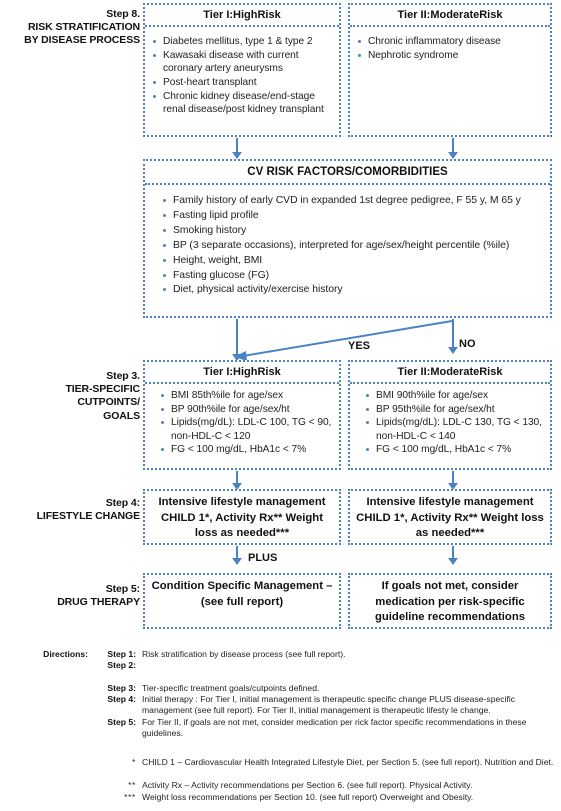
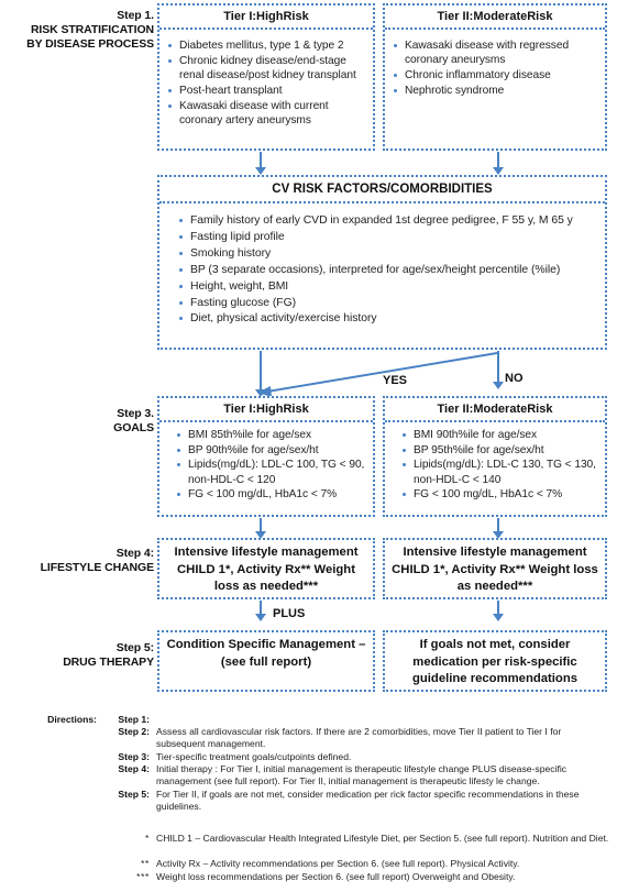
- Step 8.
+ Step 1.
  RISK STRATIFICATION
  BY DISEASE PROCESS
  Tier I:HighRisk
  Diabetes mellitus, type 1 & type 2
- Kawasaki disease with current coronary artery aneurysms
+ Chronic kidney disease/end-stage renal disease/post kidney transplant
  Post-heart transplant
- Chronic kidney disease/end-stage renal disease/post kidney transplant
+ Kawasaki disease with current coronary artery aneurysms
  Tier II:ModerateRisk
+ Kawasaki disease with regressed coronary aneurysms
  Chronic inflammatory disease
  Nephrotic syndrome
  CV RISK FACTORS/COMORBIDITIES
  Family history of early CVD in expanded 1st degree pedigree, F 55 y, M 65 y
  Fasting lipid profile
  Smoking history
  BP (3 separate occasions), interpreted for age/sex/height percentile (%ile)
  Height, weight, BMI
  Fasting glucose (FG)
  Diet, physical activity/exercise history
  YES
  NO
  Step 3.
- TIER-SPECIFIC
- CUTPOINTS/
  GOALS
  Tier I:HighRisk
  BMI 85th%ile for age/sex
  BP 90th%ile for age/sex/ht
  Lipids(mg/dL): LDL-C 100, TG < 90, non-HDL-C < 120
  FG < 100 mg/dL, HbA1c < 7%
  Tier II:ModerateRisk
  BMI 90th%ile for age/sex
  BP 95th%ile for age/sex/ht
  Lipids(mg/dL): LDL-C 130, TG < 130, non-HDL-C < 140
  FG < 100 mg/dL, HbA1c < 7%
  Step 4:
  LIFESTYLE CHANGE
  Intensive lifestyle management CHILD 1*, Activity Rx** Weight loss as needed***
  Intensive lifestyle management CHILD 1*, Activity Rx** Weight loss as needed***
  PLUS
  Step 5:
  DRUG THERAPY
  Condition Specific Management – (see full report)
  If goals not met, consider medication per risk-specific guideline recommendations
  Directions:
  Step 1:
- Risk stratification by disease process (see full report).
  Step 2:
+ Assess all cardiovascular risk factors. If there are 2 comorbidities, move Tier II patient to Tier I for subsequent management.
  Step 3:
  Tier-specific treatment goals/cutpoints defined.
  Step 4:
- Initial therapy : For Tier I, initial management is therapeutic specific change PLUS disease-specific management (see full report). For Tier II, initial management is therapeutic lifesty le change.
+ Initial therapy : For Tier I, initial management is therapeutic lifestyle change PLUS disease-specific management (see full report). For Tier II, initial management is therapeutic lifesty le change.
  Step 5:
  For Tier II, if goals are not met, consider medication per rick factor specific recommendations in these guidelines.
  *
  CHILD 1 – Cardiovascular Health Integrated Lifestyle Diet, per Section 5. (see full report). Nutrition and Diet.
  **
  Activity Rx – Activity recommendations per Section 6. (see full report). Physical Activity.
  ***
- Weight loss recommendations per Section 10. (see full report) Overweight and Obesity.
+ Weight loss recommendations per Section 6. (see full report) Overweight and Obesity.
